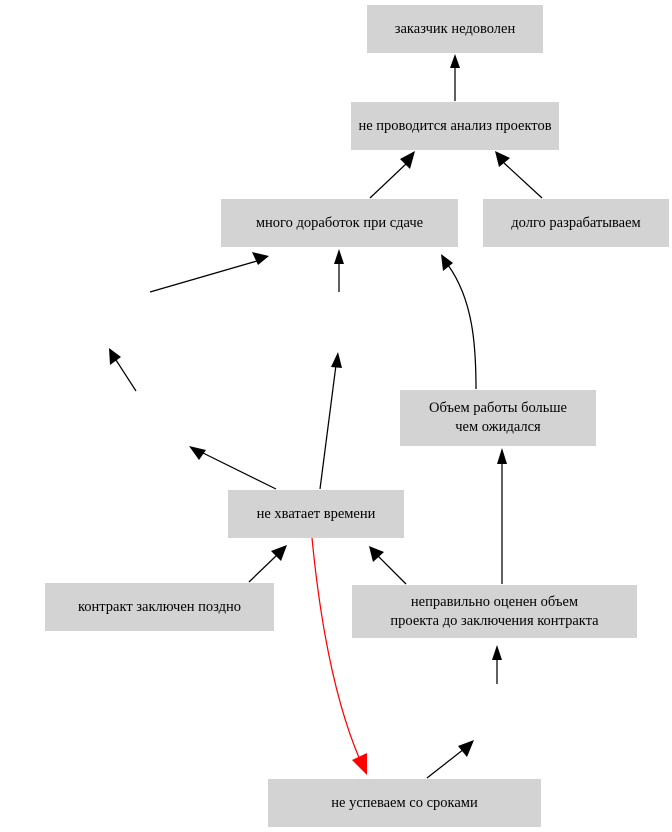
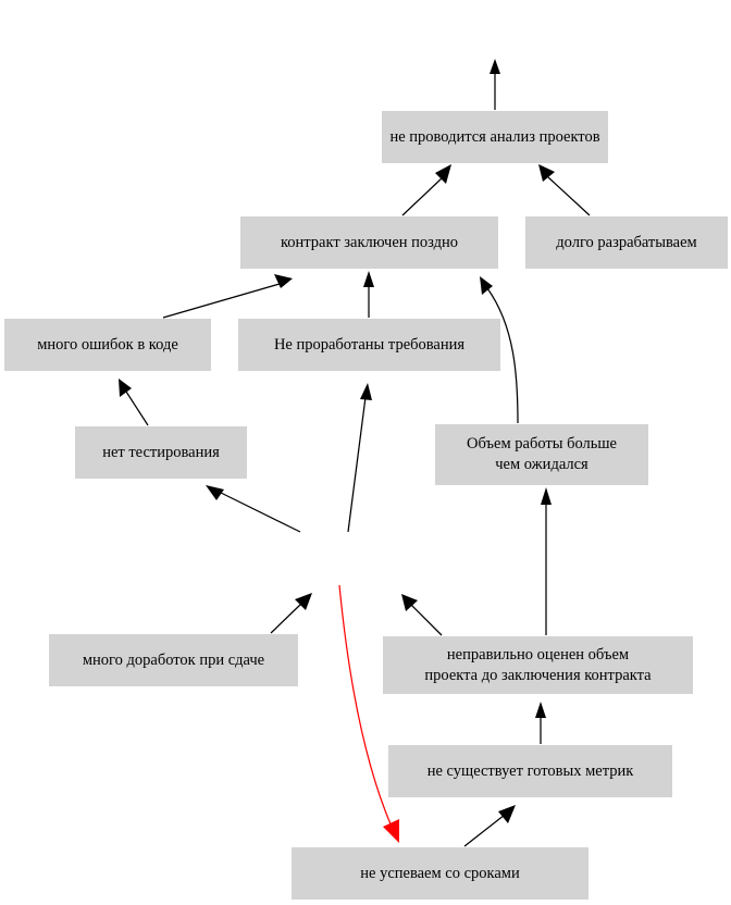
- заказчик недоволен
  не проводится анализ проектов
- много доработок при сдаче
+ контракт заключен поздно
  долго разрабатываем
+ много ошибок в коде
+ Не проработаны требования
+ нет тестирования
  Объем работы больше
  чем ожидался
- не хватает времени
- контракт заключен поздно
+ много доработок при сдаче
  неправильно оценен объем
  проекта до заключения контракта
+ не существует готовых метрик
  не успеваем со сроками
